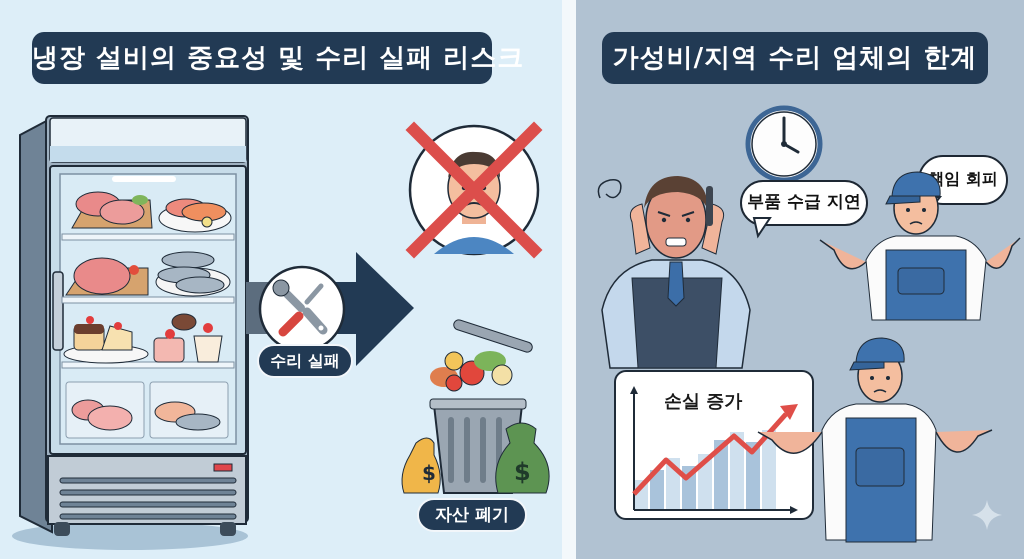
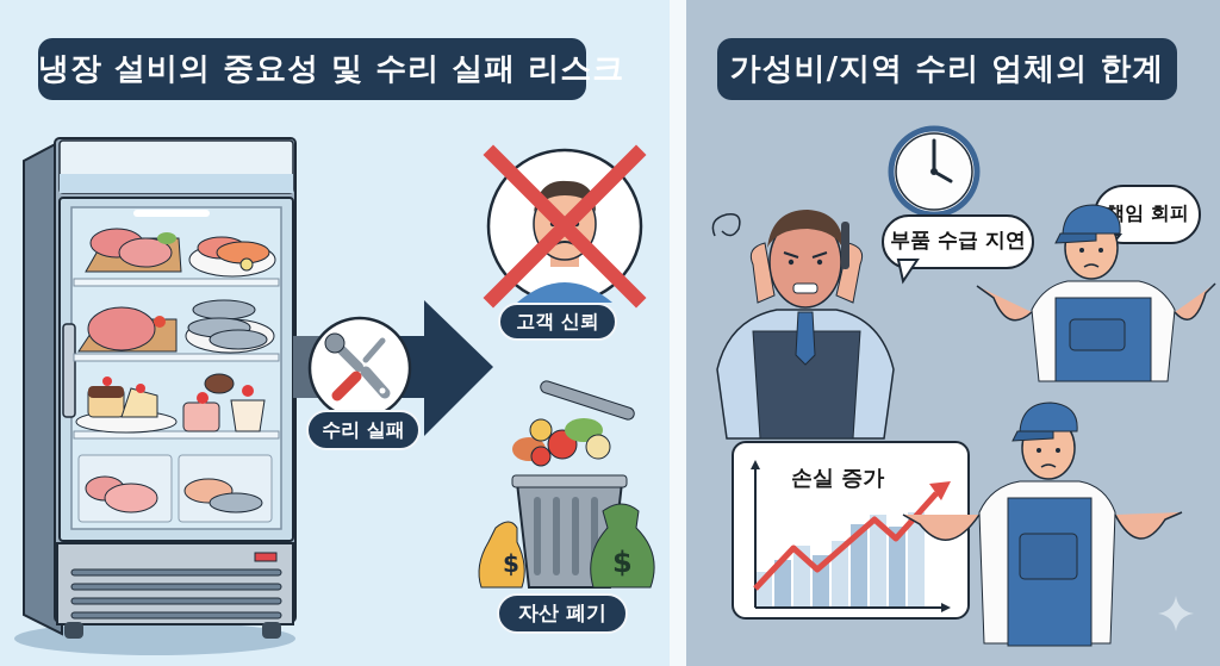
  냉장 설비의 중요성 및 수리 실패 리스크
  수리 실패
+ 고객 신뢰
  $
  $
  자산 폐기
  가성비/지역 수리 업체의 한계
  부품 수급 지연
  책임 회피
  손실 증가
